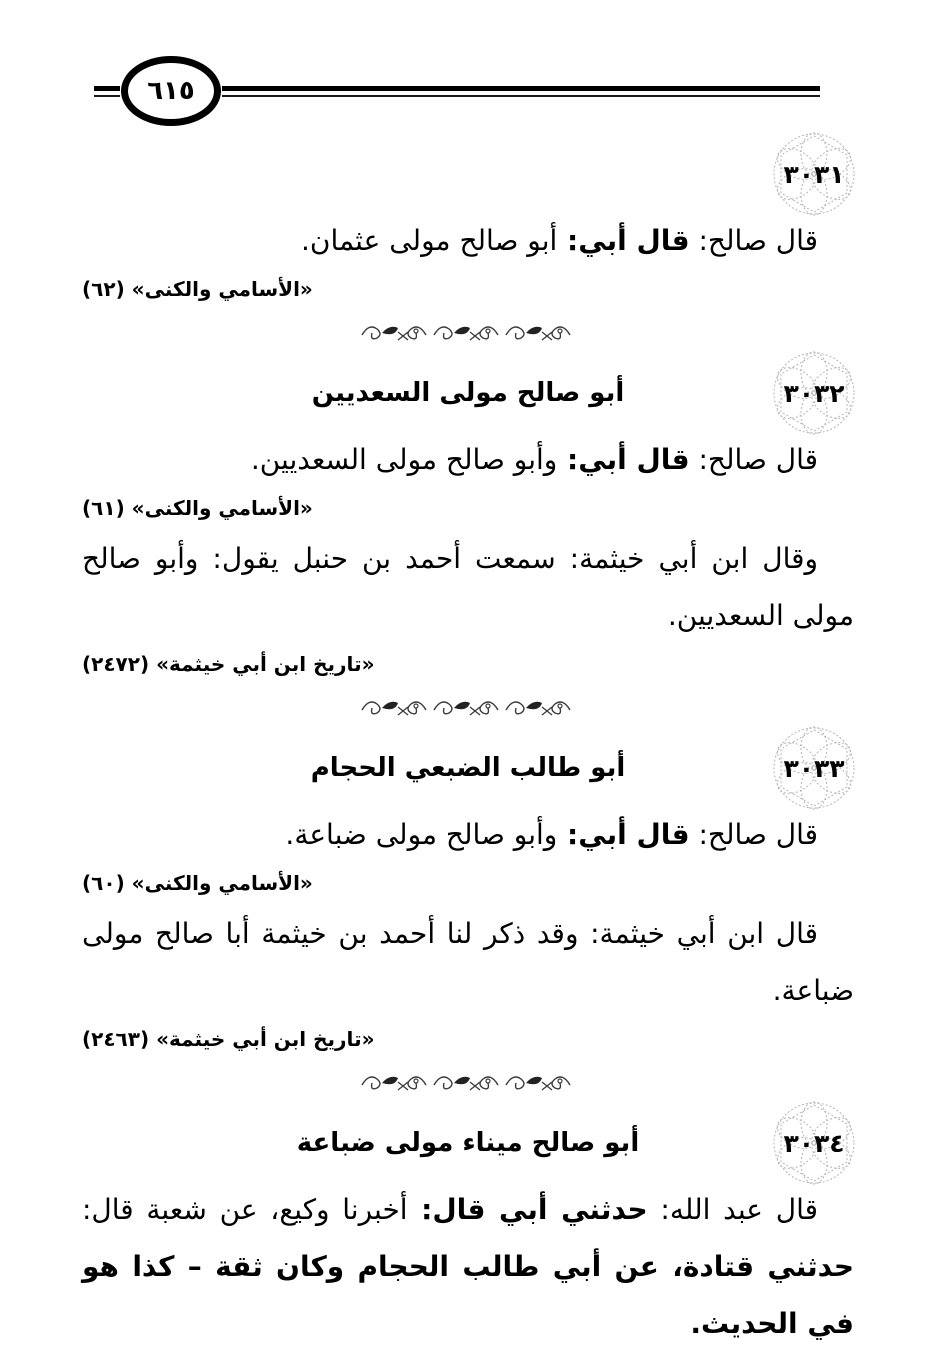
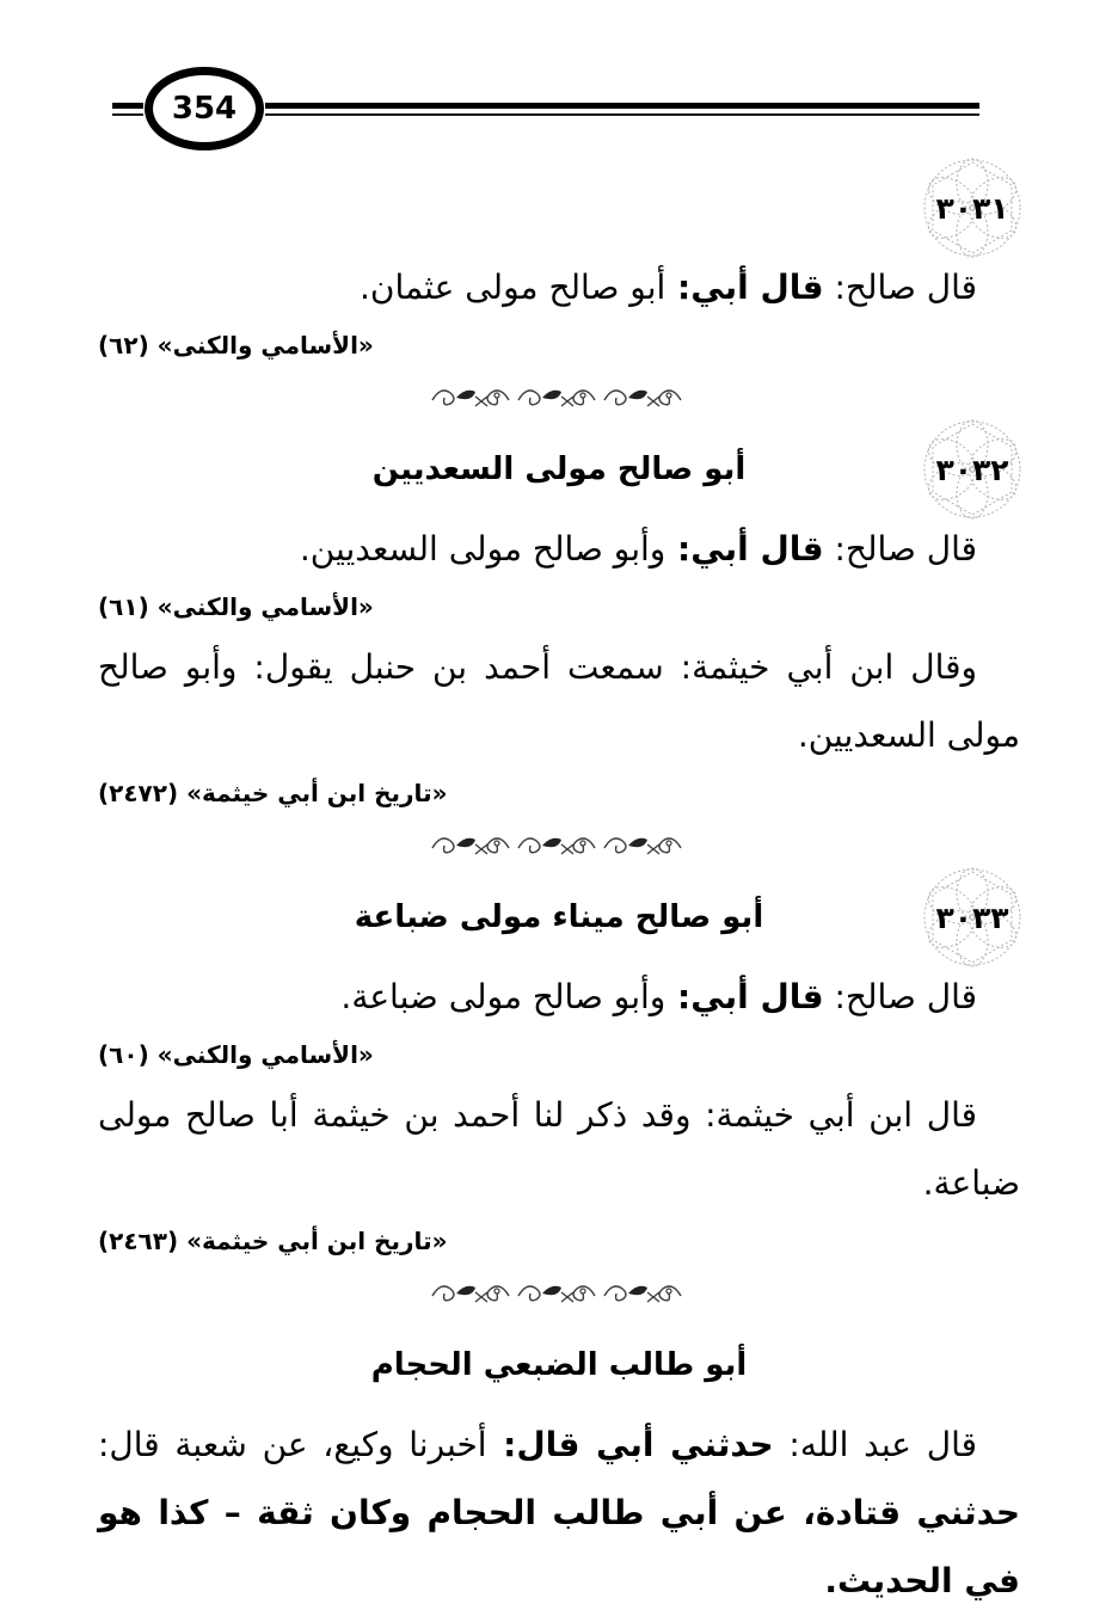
- ٦١٥
+ 354
  ٣٠٣١
  قال صالح: قال أبي: أبو صالح مولى عثمان.
  «الأسامي والكنى» (٦٢)
  أبو صالح مولى السعديين
  ٣٠٣٢
  قال صالح: قال أبي: وأبو صالح مولى السعديين.
  «الأسامي والكنى» (٦١)
  وقال ابن أبي خيثمة: سمعت أحمد بن حنبل يقول: وأبو صالح مولى السعديين.
  «تاريخ ابن أبي خيثمة» (٢٤٧٢)
- أبو طالب الضبعي الحجام
+ أبو صالح ميناء مولى ضباعة
  ٣٠٣٣
  قال صالح: قال أبي: وأبو صالح مولى ضباعة.
  «الأسامي والكنى» (٦٠)
  قال ابن أبي خيثمة: وقد ذكر لنا أحمد بن خيثمة أبا صالح مولى ضباعة.
  «تاريخ ابن أبي خيثمة» (٢٤٦٣)
- أبو صالح ميناء مولى ضباعة
+ أبو طالب الضبعي الحجام
- ٣٠٣٤
  قال عبد الله: حدثني أبي قال: أخبرنا وكيع، عن شعبة قال: حدثني قتادة، عن أبي طالب الحجام وكان ثقة – كذا هو في الحديث.
